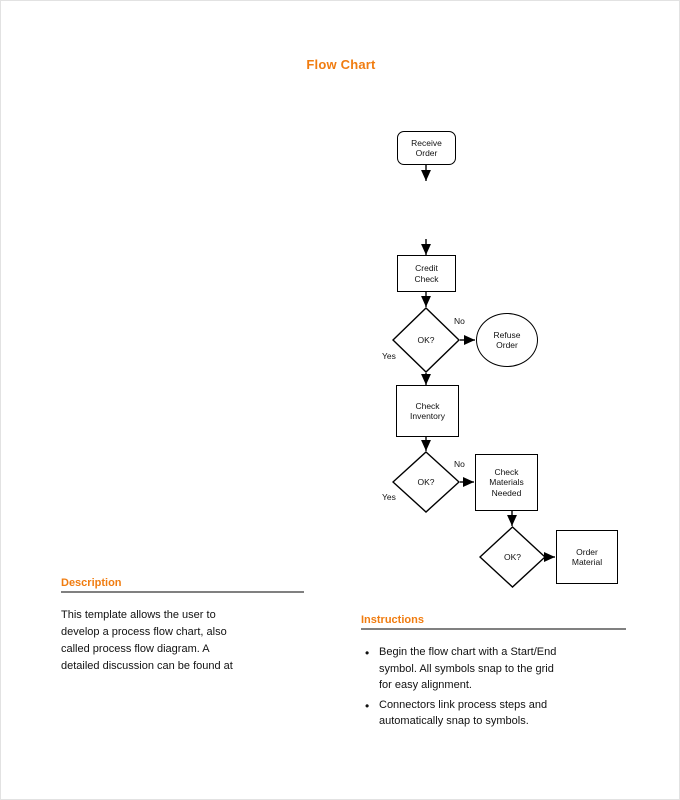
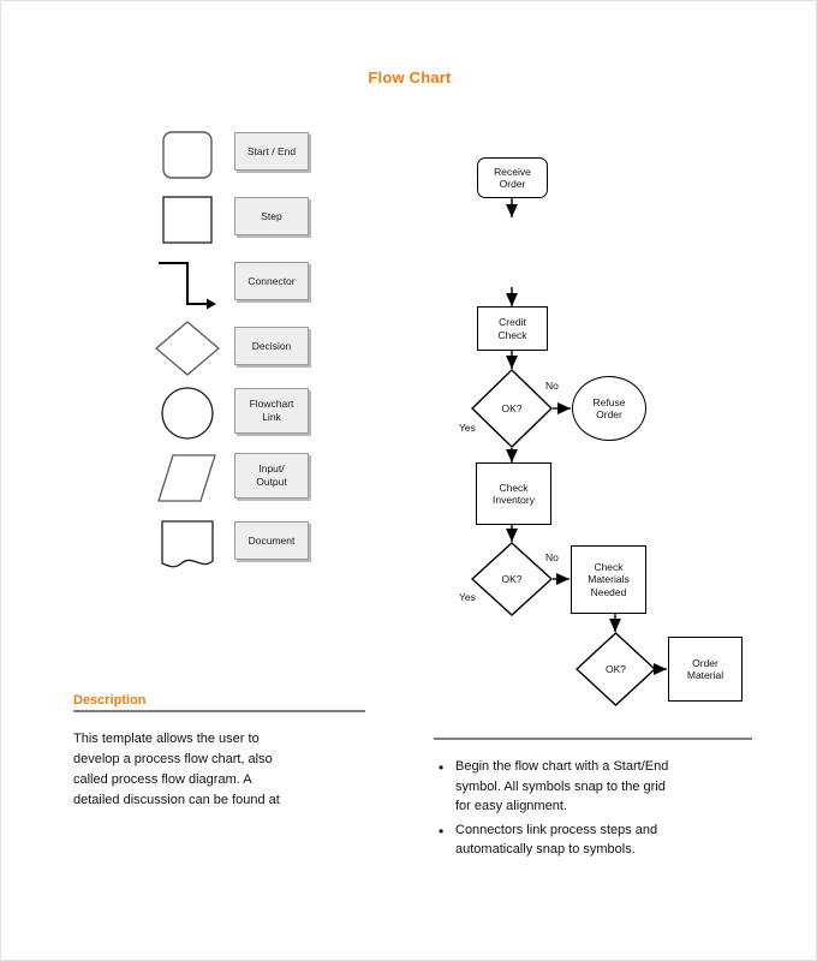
  Flow Chart
+ Start / End
+ Step
+ Connector
+ Decision
+ Flowchart
+ Link
+ Input/
+ Output
+ Document
  Receive
  Order
  Credit
  Check
  OK?
  Refuse
  Order
  Check
  Inventory
  OK?
  Check
  Materials
  Needed
  OK?
  Order
  Material
  No
  Yes
  No
  Yes
  Description
  This template allows the user to
  develop a process flow chart, also
  called process flow diagram. A
  detailed discussion can be found at
- Instructions
  Begin the flow chart with a Start/End
  symbol. All symbols snap to the grid
  for easy alignment.
  Connectors link process steps and
  automatically snap to symbols.
